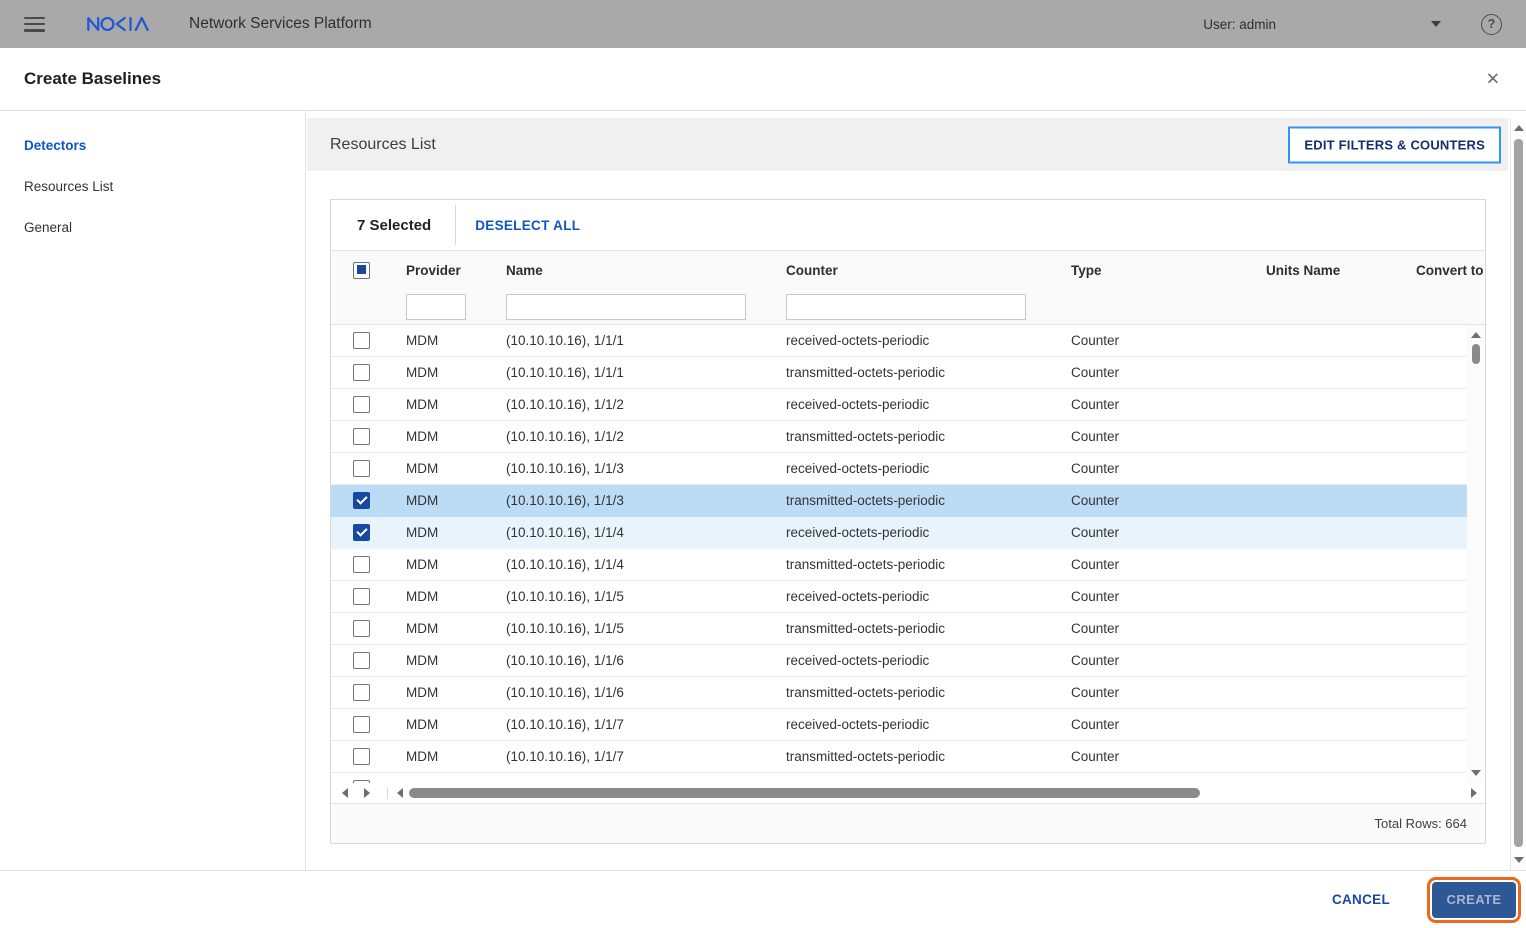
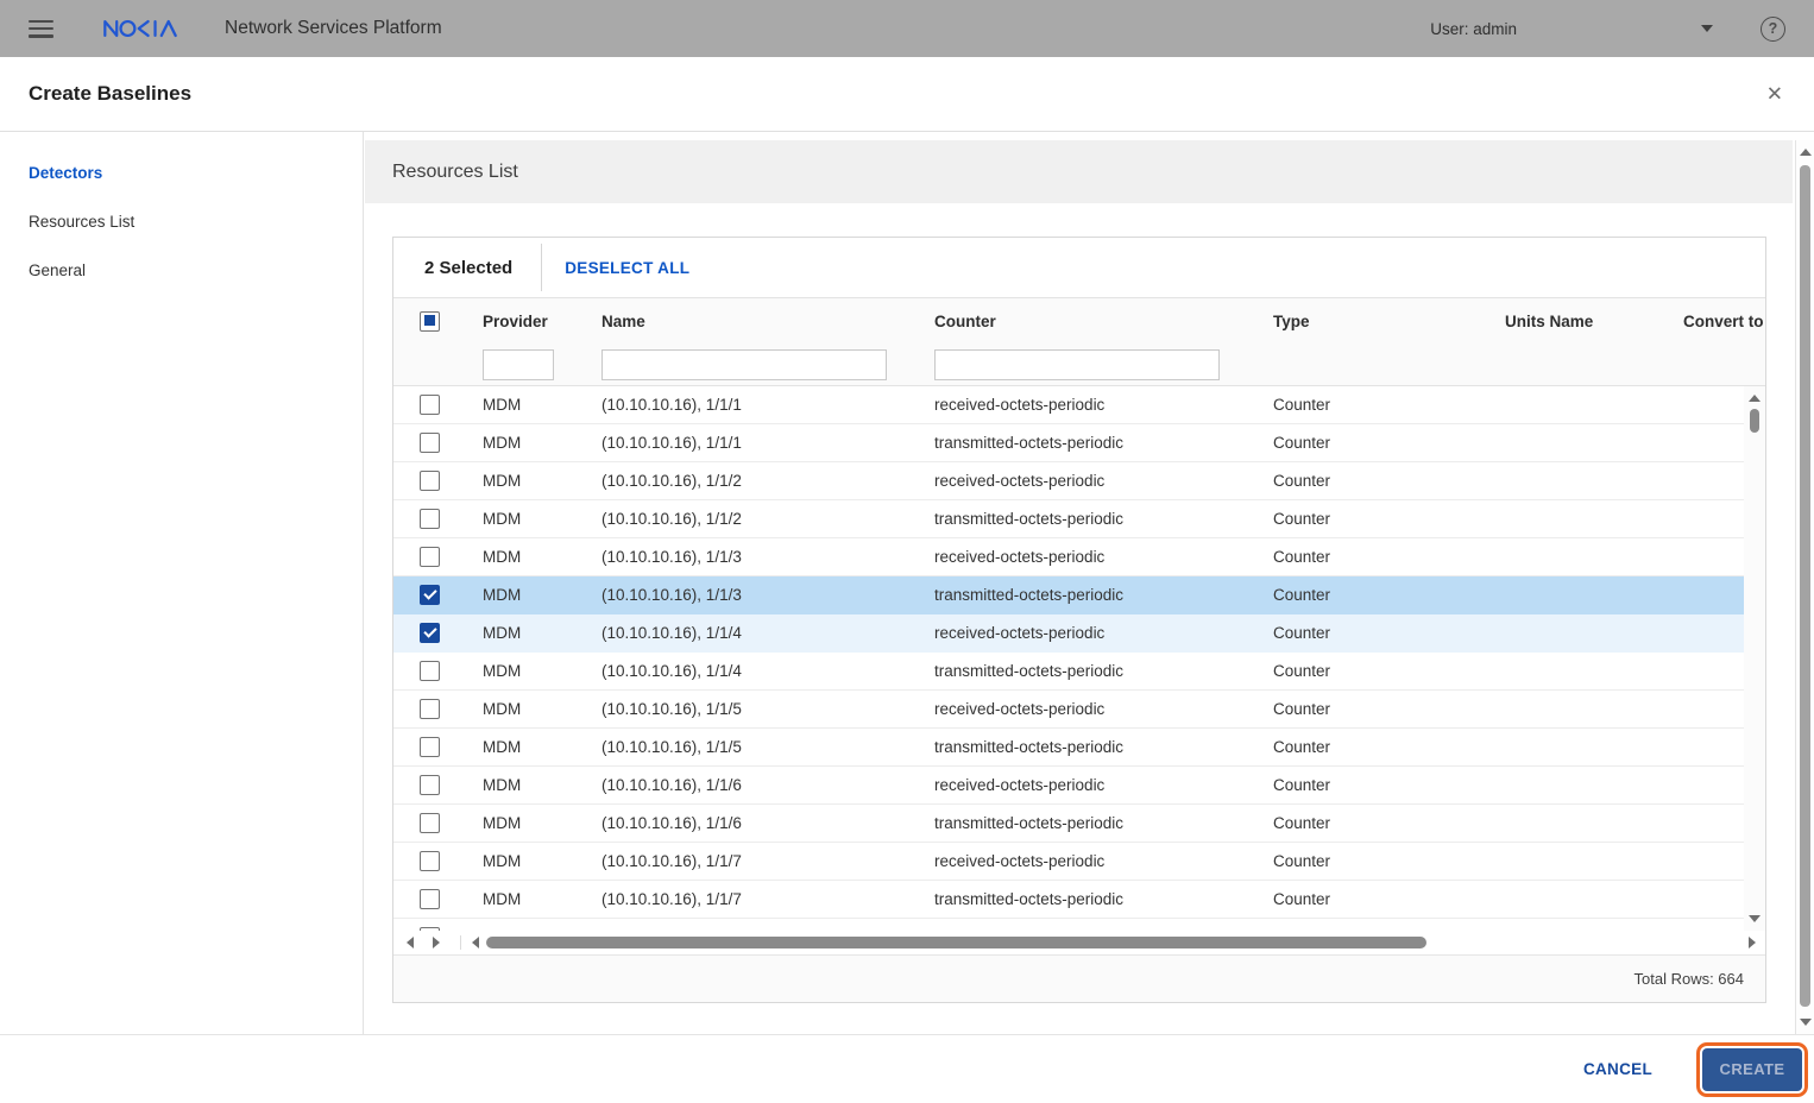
  Network Services Platform
  User: admin
  ?
  Create Baselines
  ✕
  Detectors
  Resources List
  General
  Resources List
- EDIT FILTERS & COUNTERS
- 7 Selected
+ 2 Selected
  DESELECT ALL
  Provider
  Name
  Counter
  Type
  Units Name
  Convert to
  MDM
  (10.10.10.16), 1/1/1
  received-octets-periodic
  Counter
  MDM
  (10.10.10.16), 1/1/1
  transmitted-octets-periodic
  Counter
  MDM
  (10.10.10.16), 1/1/2
  received-octets-periodic
  Counter
  MDM
  (10.10.10.16), 1/1/2
  transmitted-octets-periodic
  Counter
  MDM
  (10.10.10.16), 1/1/3
  received-octets-periodic
  Counter
  MDM
  (10.10.10.16), 1/1/3
  transmitted-octets-periodic
  Counter
  MDM
  (10.10.10.16), 1/1/4
  received-octets-periodic
  Counter
  MDM
  (10.10.10.16), 1/1/4
  transmitted-octets-periodic
  Counter
  MDM
  (10.10.10.16), 1/1/5
  received-octets-periodic
  Counter
  MDM
  (10.10.10.16), 1/1/5
  transmitted-octets-periodic
  Counter
  MDM
  (10.10.10.16), 1/1/6
  received-octets-periodic
  Counter
  MDM
  (10.10.10.16), 1/1/6
  transmitted-octets-periodic
  Counter
  MDM
  (10.10.10.16), 1/1/7
  received-octets-periodic
  Counter
  MDM
  (10.10.10.16), 1/1/7
  transmitted-octets-periodic
  Counter
  Total Rows: 664
  CANCEL
  CREATE
